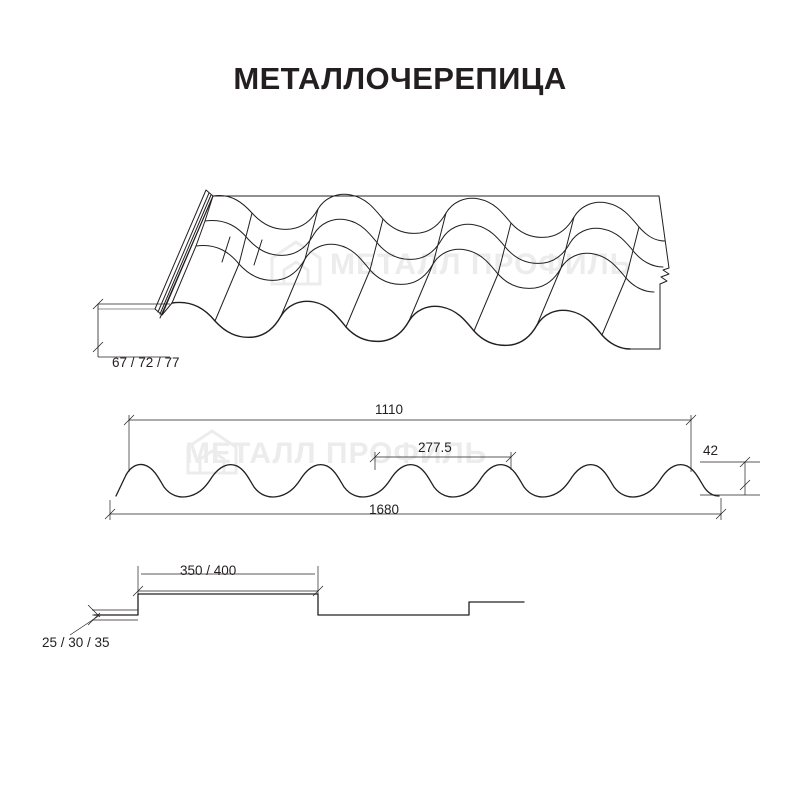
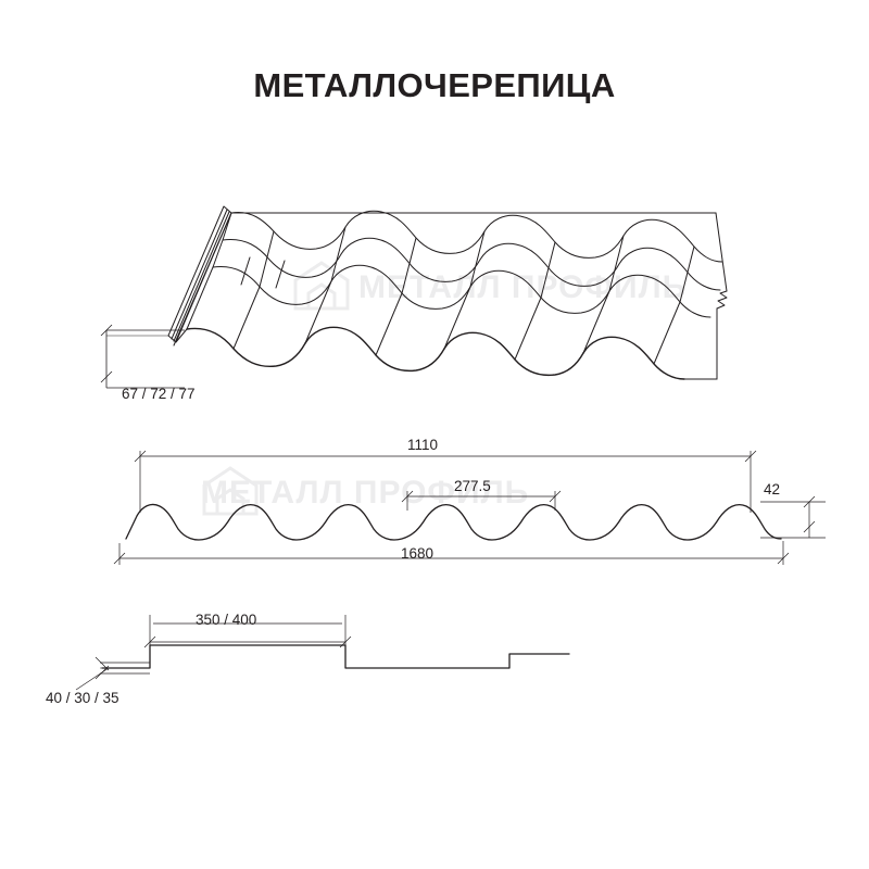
  МЕТАЛЛ ПРОФИЛЬ
  МЕТАЛЛ ПРОФИЛЬ
  МЕТАЛЛОЧЕРЕПИЦА
  67 / 72 / 77
  1110
  277.5
  42
  1680
  350 / 400
- 25 / 30 / 35
+ 40 / 30 / 35
